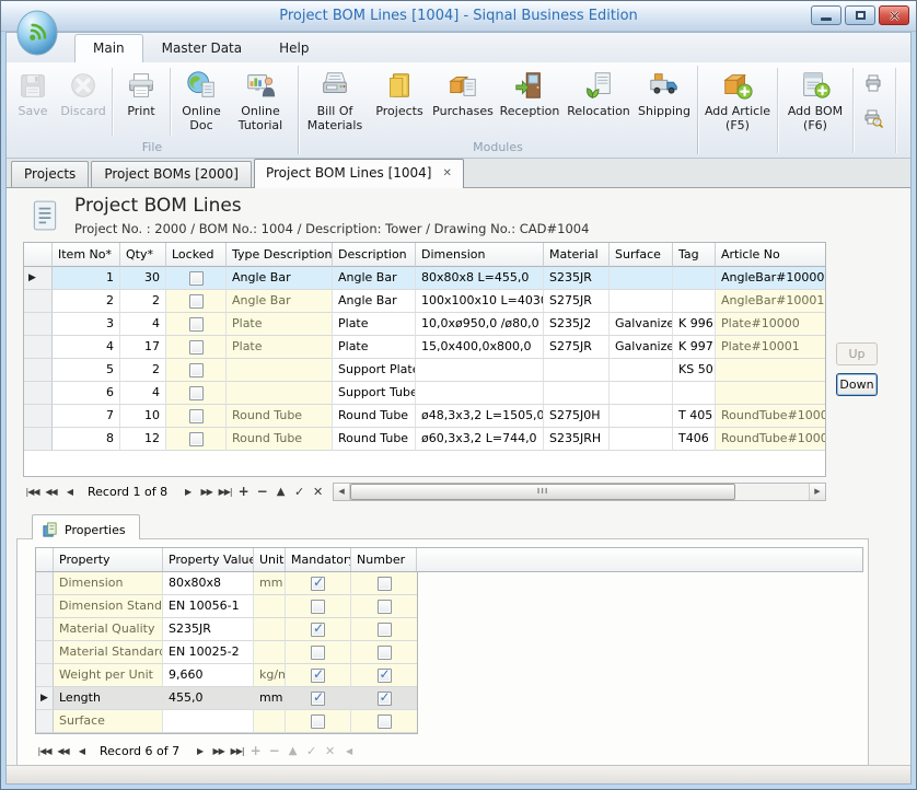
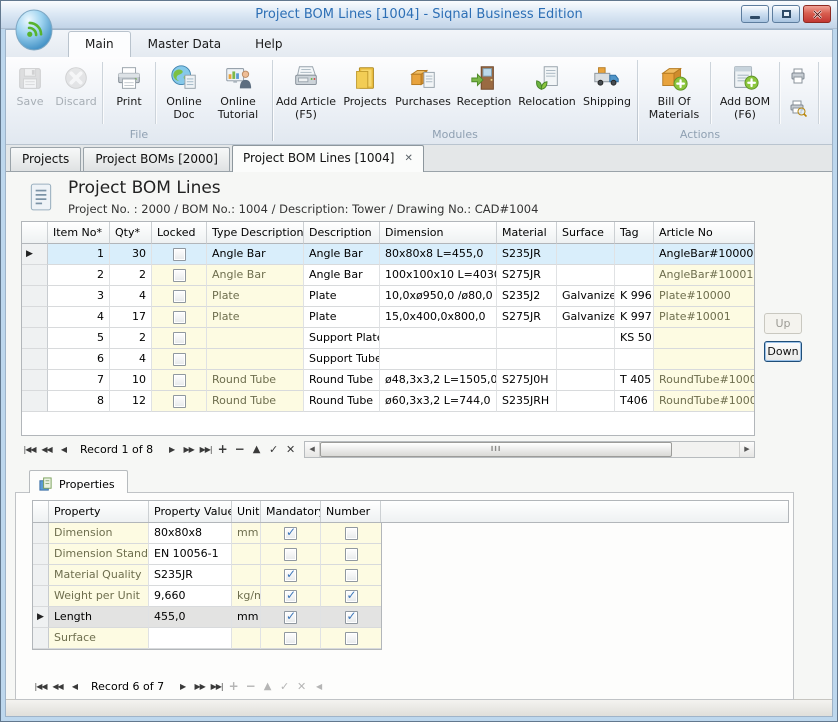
  Project BOM Lines [1004] - Siqnal Business Edition
  Main
  Master Data
  Help
  Save
  Discard
  Print
  Online Doc
  Online Tutorial
  File
- Bill Of Materials
+ Add Article (F5)
  Projects
  Purchases
  Reception
  Relocation
  Shipping
  Modules
- Add Article (F5)
+ Bill Of Materials
  Add BOM (F6)
+ Actions
  Projects
  Project BOMs [2000]
  Project BOM Lines [1004]
  ✕
  Project BOM Lines
  Project No. : 2000 / BOM No.: 1004 / Description: Tower / Drawing No.: CAD#1004
  Item No*
  Qty*
  Locked
  Type Description
  Description
  Dimension
  Material
  Surface
  Tag
  Article No
  ▶
  1
  30
  Angle Bar
  Angle Bar
  80x80x8 L=455,0
  S235JR
  AngleBar#10000
  2
  2
  Angle Bar
  Angle Bar
  100x100x10 L=403
  S275JR
  AngleBar#10001
  3
  4
  Plate
  Plate
  10,0xø950,0 /ø80,0
  S235J2
  Galvanize
  K 996
  Plate#10000
  4
  17
  Plate
  Plate
  15,0x400,0x800,0
  S275JR
  Galvanize
  K 997
  Plate#10001
  5
  2
  Support Plat
  KS 50
  6
  4
  Support Tube
  7
  10
  Round Tube
  Round Tube
  ø48,3x3,2 L=1505,0
  S275J0H
  T 405
  RoundTube#1000
  8
  12
  Round Tube
  Round Tube
  ø60,3x3,2 L=744,0
  S235JRH
  T406
  RoundTube#1000
  |◀◀
  ◀◀
  ◀
  Record 1 of 8
  ▶
  ▶▶
  ▶▶|
  +
  −
  ▲
  ✓
  ✕
  ◀
  III
  ▶
  Up
  Down
  Properties
  Property
  Property Value
  Unit
  Mandator
  Number
  Dimension
  80x80x8
  mm
  Dimension Stand
  EN 10056-1
  Material Quality
  S235JR
- Material Standard
- EN 10025-2
  Weight per Unit
  9,660
  kg/m
  ▶
  Length
  455,0
  mm
  Surface
  |◀◀
  ◀◀
  ◀
  Record 6 of 7
  ▶
  ▶▶
  ▶▶|
  +
  −
  ▲
  ✓
  ✕
  ◀
